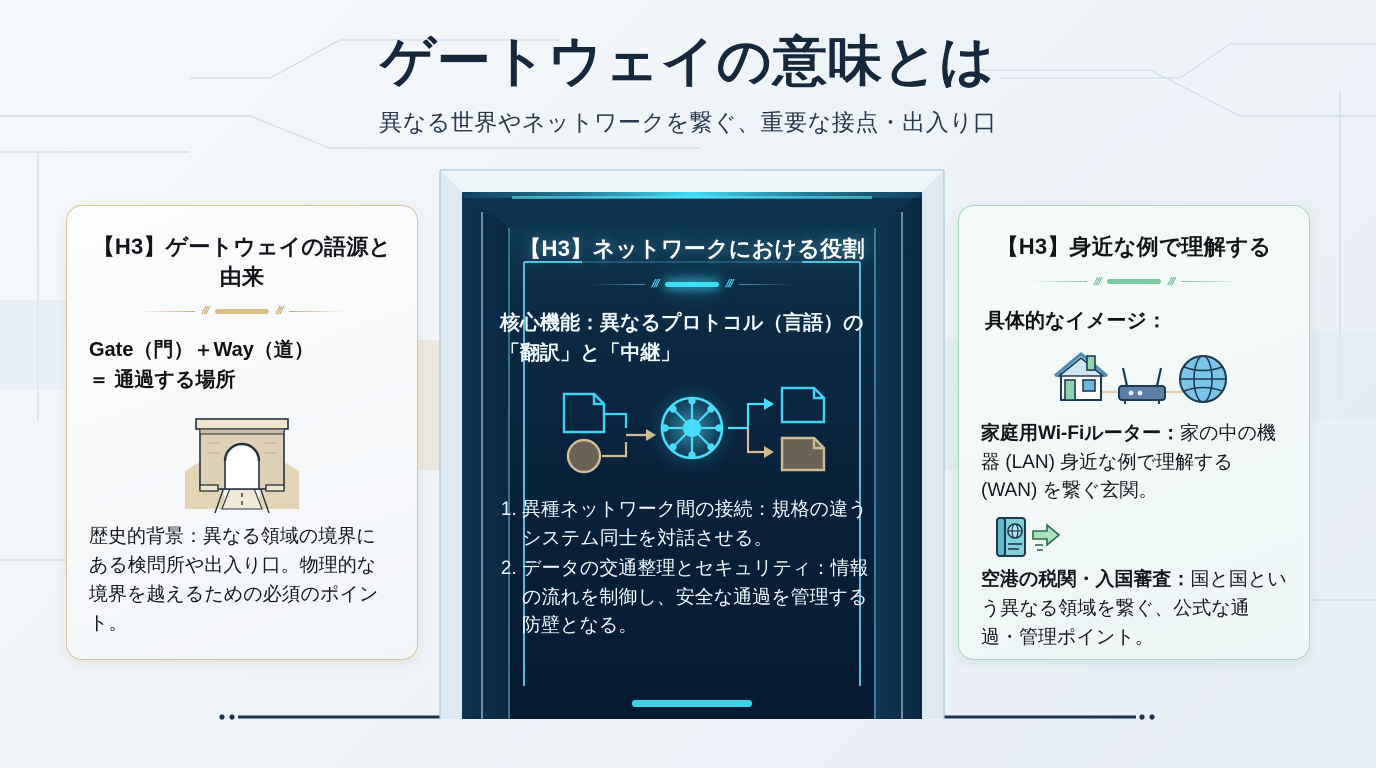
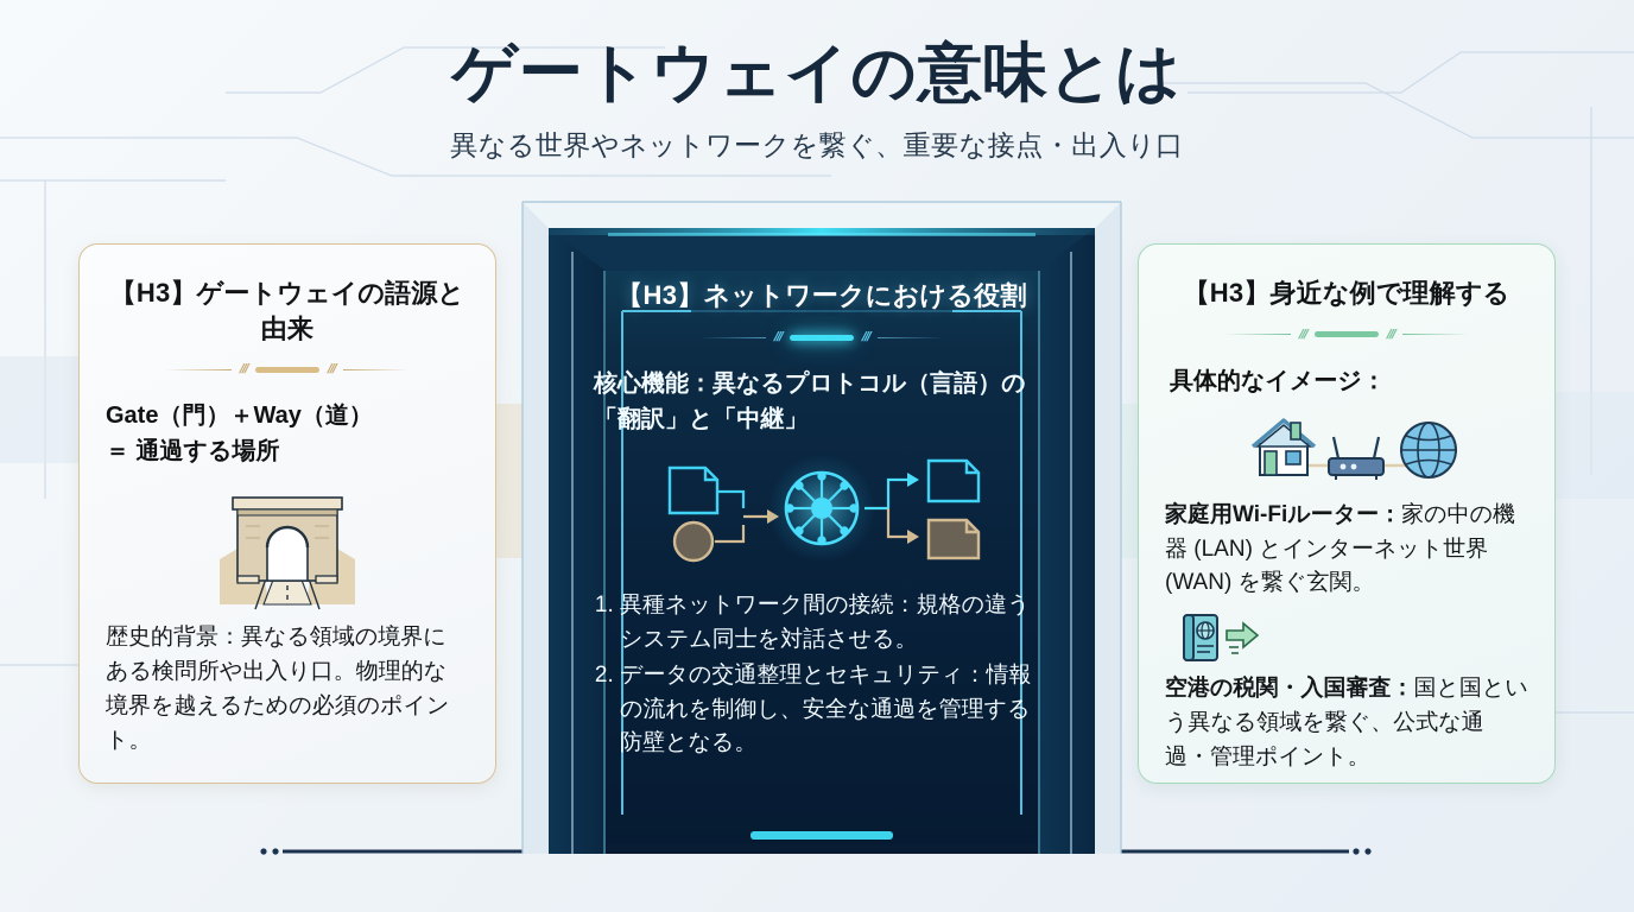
  ゲートウェイの意味とは
  異なる世界やネットワークを繋ぐ、重要な接点・出入り口
  【H3】ゲートウェイの語源と由来
  Gate（門）＋Way（道）
  ＝ 通過する場所
  歴史的背景：異なる領域の境界にある検問所や出入り口。物理的な境界を越えるための必須のポイント。
  【H3】ネットワークにおける役割
  核心機能：異なるプロトコル（言語）の「翻訳」と「中継」
  異種ネットワーク間の接続：規格の違うシステム同士を対話させる。
  データの交通整理とセキュリティ：情報の流れを制御し、安全な通過を管理する防壁となる。
  【H3】身近な例で理解する
  具体的なイメージ：
- 家庭用Wi-Fiルーター：家の中の機器 (LAN) 身近な例で理解する (WAN) を繋ぐ玄関。
+ 家庭用Wi-Fiルーター：家の中の機器 (LAN) とインターネット世界 (WAN) を繋ぐ玄関。
  空港の税関・入国審査：国と国という異なる領域を繋ぐ、公式な通過・管理ポイント。
